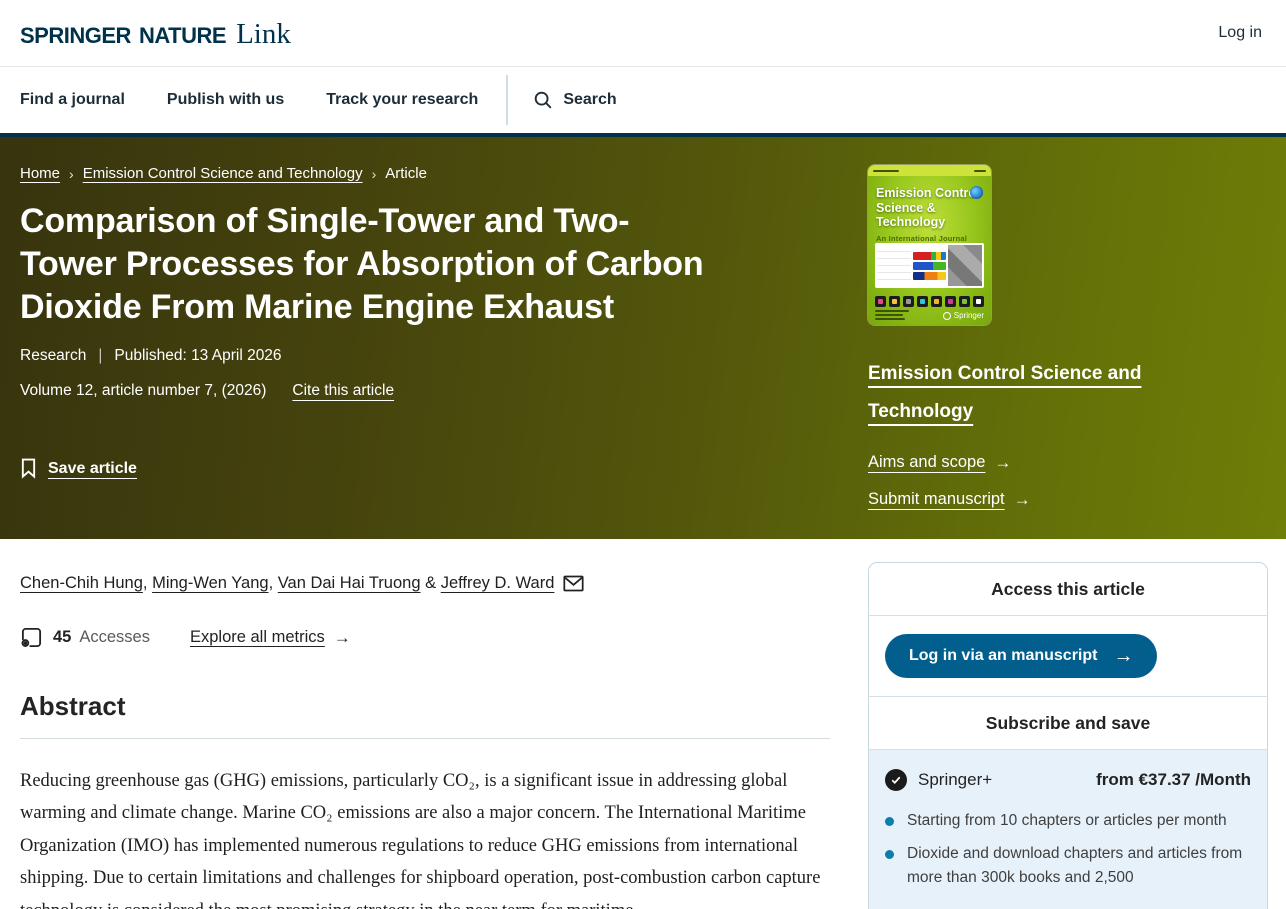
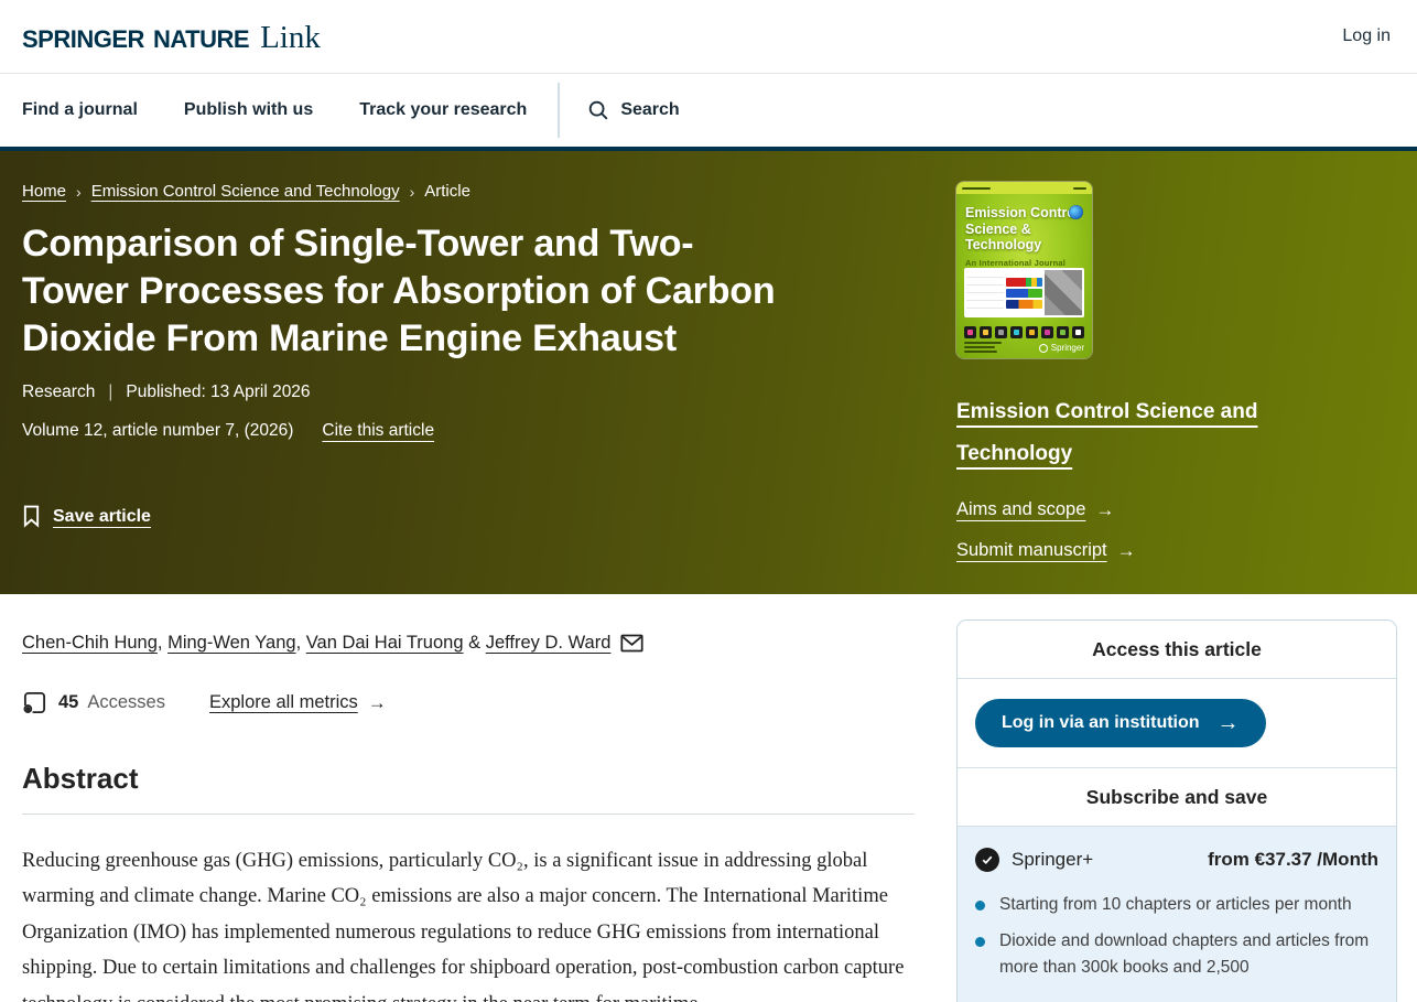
  springer nature
  Link
  Log in
  Find a journal
  Publish with us
  Track your research
  Search
  Home
  ›
  Emission Control Science and Technology
  ›
  Article
  Comparison of Single-Tower and Two-
  Tower Processes for Absorption of Carbon
  Dioxide From Marine Engine Exhaust
  Research
  |
  Published: 13 April 2026
  Volume 12, article number 7, (2026)
  Cite this article
  Save article
  Emission Contr
  Science & Technology
  An International Journal
  Springer
  Emission Control Science and Technology
  Aims and scope
  →
  Submit manuscript
  →
  Chen-Chih Hung, Ming-Wen Yang, Van Dai Hai Truong & Jeffrey D. Ward
  45
  Accesses
  Explore all metrics
  →
  Abstract
  Reducing greenhouse gas (GHG) emissions, particularly CO₂, is a significant issue in addressing global warming and climate change. Marine CO₂ emissions are also a major concern. The International Maritime Organization (IMO) has implemented numerous regulations to reduce GHG emissions from international shipping. Due to certain limitations and challenges for shipboard operation, post-combustion carbon capture
  Access this article
- Log in via an manuscript
+ Log in via an institution
  →
  Subscribe and save
  Springer+
  from €37.37 /Month
  Starting from 10 chapters or articles per month
  Dioxide and download chapters and articles from more than 300k books and 2,500
